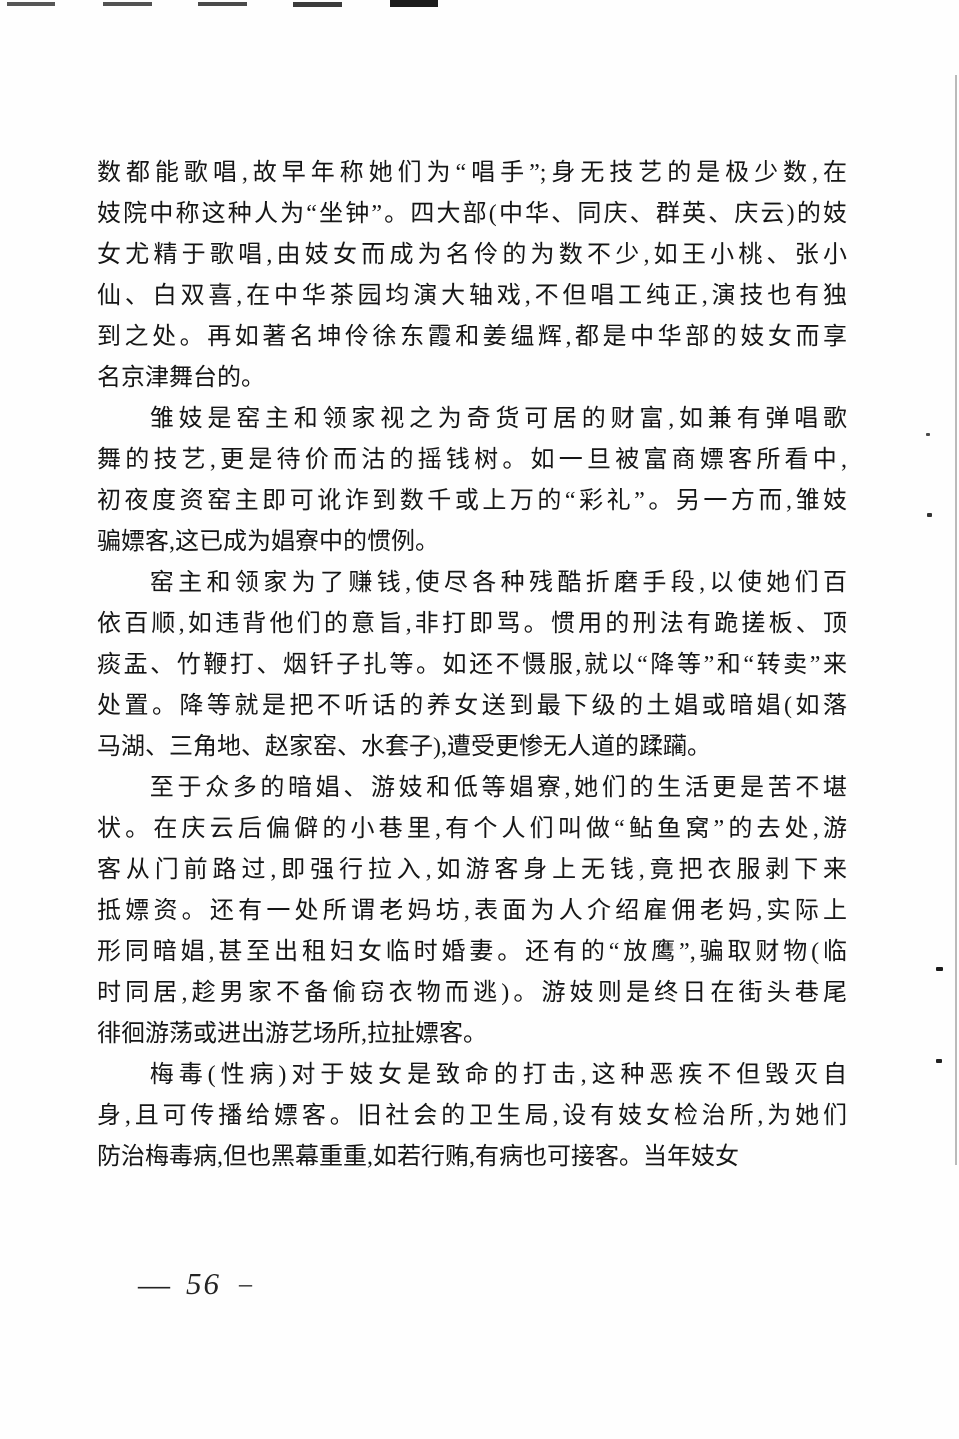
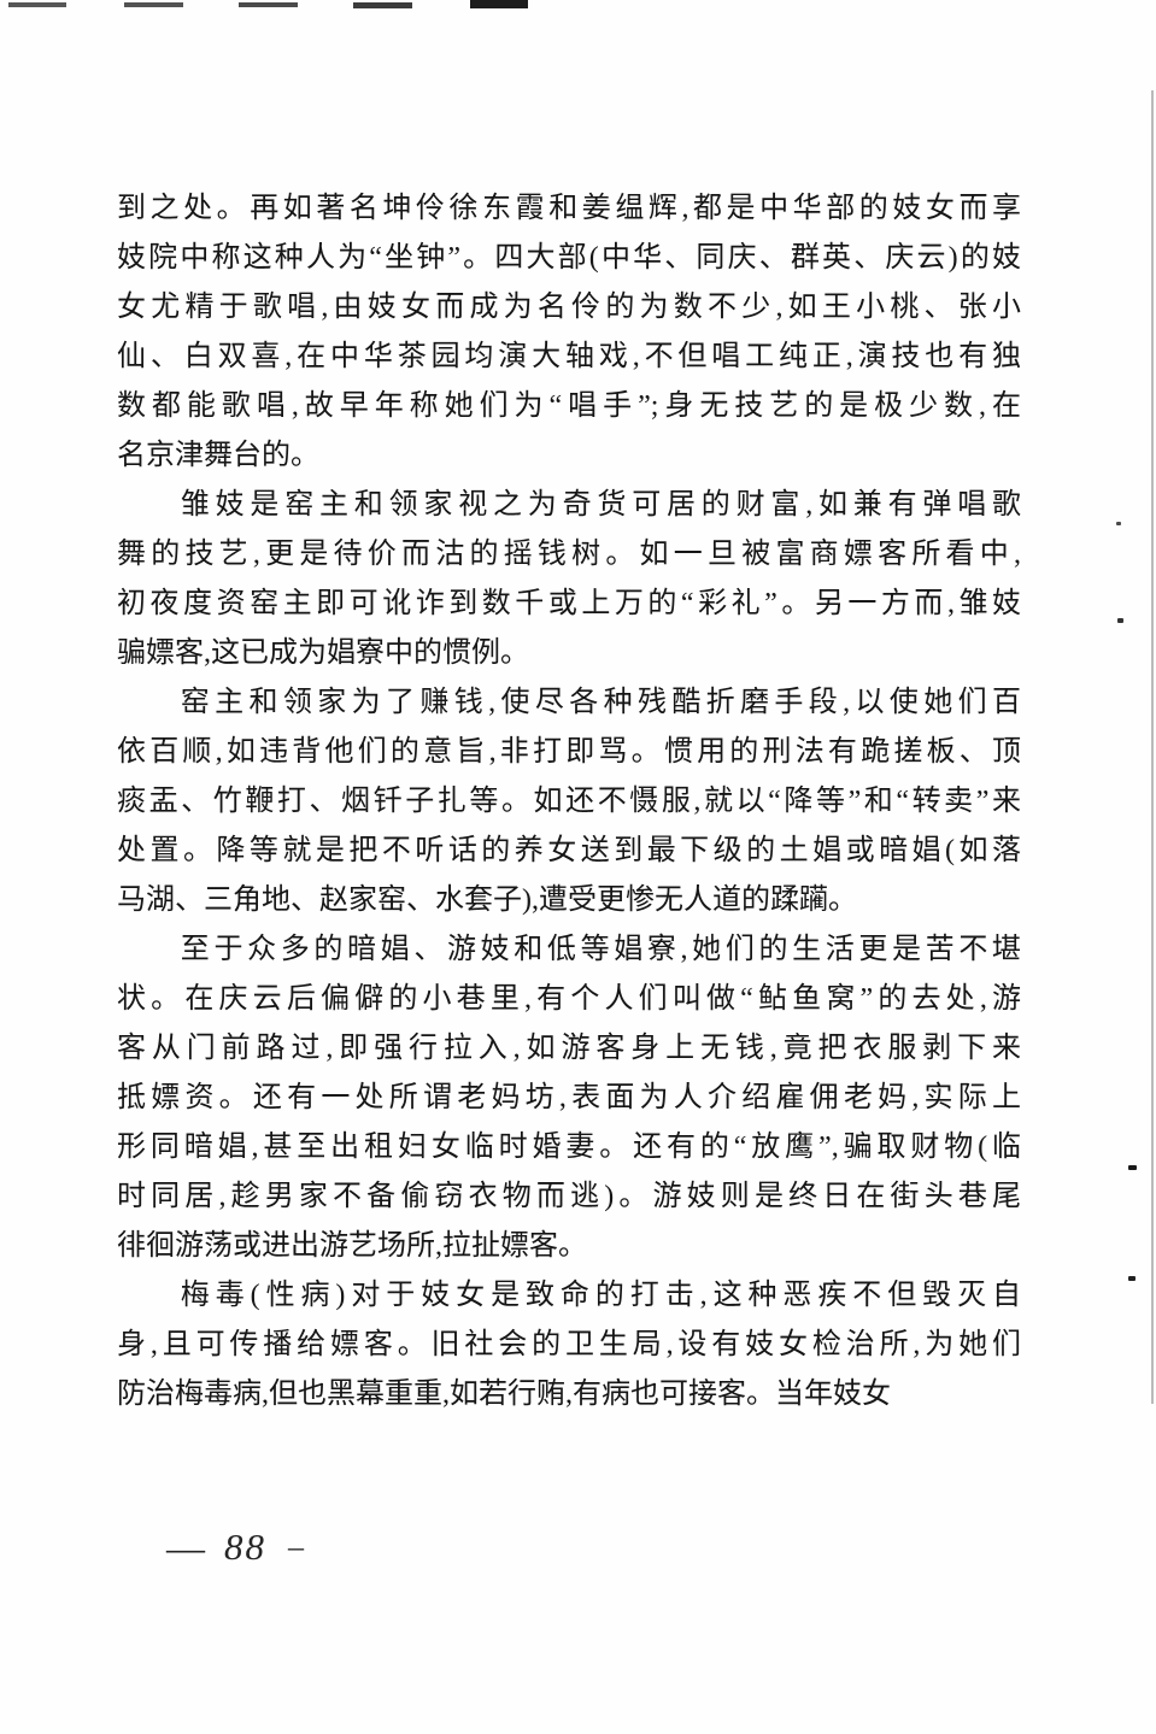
- 数都能歌唱,故早年称她们为“唱手”;身无技艺的是极少数,在
+ 到之处。再如著名坤伶徐东霞和姜缊辉,都是中华部的妓女而享
  妓院中称这种人为“坐钟”。四大部(中华、同庆、群英、庆云)的妓
  女尤精于歌唱,由妓女而成为名伶的为数不少,如王小桃、张小
  仙、白双喜,在中华茶园均演大轴戏,不但唱工纯正,演技也有独
- 到之处。再如著名坤伶徐东霞和姜缊辉,都是中华部的妓女而享
+ 数都能歌唱,故早年称她们为“唱手”;身无技艺的是极少数,在
  名京津舞台的。
  雏妓是窑主和领家视之为奇货可居的财富,如兼有弹唱歌
  舞的技艺,更是待价而沽的摇钱树。如一旦被富商嫖客所看中,
  初夜度资窑主即可讹诈到数千或上万的“彩礼”。另一方而,雏妓
  骗嫖客,这已成为娼寮中的惯例。
  窑主和领家为了赚钱,使尽各种残酷折磨手段,以使她们百
  依百顺,如违背他们的意旨,非打即骂。惯用的刑法有跪搓板、顶
  痰盂、竹鞭打、烟钎子扎等。如还不慑服,就以“降等”和“转卖”来
  处置。降等就是把不听话的养女送到最下级的土娼或暗娼(如落
  马湖、三角地、赵家窑、水套子),遭受更惨无人道的蹂躏。
  至于众多的暗娼、游妓和低等娼寮,她们的生活更是苦不堪
  状。在庆云后偏僻的小巷里,有个人们叫做“鲇鱼窝”的去处,游
  客从门前路过,即强行拉入,如游客身上无钱,竟把衣服剥下来
  抵嫖资。还有一处所谓老妈坊,表面为人介绍雇佣老妈,实际上
  形同暗娼,甚至出租妇女临时婚妻。还有的“放鹰”,骗取财物(临
  时同居,趁男家不备偷窃衣物而逃)。游妓则是终日在街头巷尾
  徘徊游荡或进出游艺场所,拉扯嫖客。
  梅毒(性病)对于妓女是致命的打击,这种恶疾不但毁灭自
  身,且可传播给嫖客。旧社会的卫生局,设有妓女检治所,为她们
  防治梅毒病,但也黑幕重重,如若行贿,有病也可接客。当年妓女
  —
- 56
+ 88
  –
